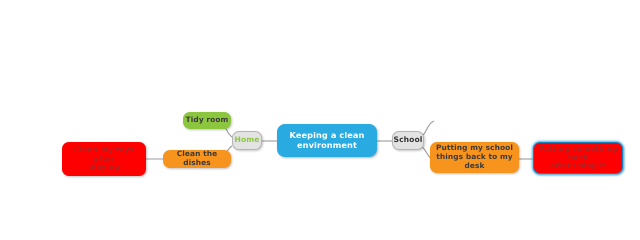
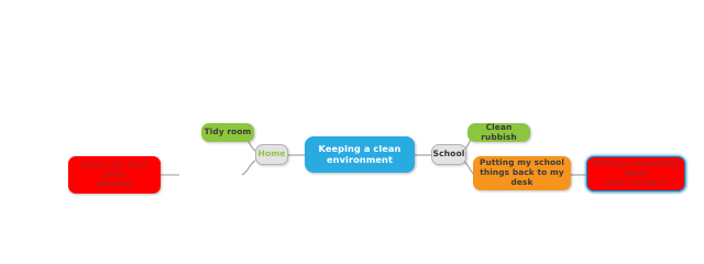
  Keeping a clean
  environment
  Home
  School
  Tidy room
- Clean the dishes
  Clean my toys after
  playing
+ Clean rubbish
  Putting my school
  things back to my desk
  Putting something back
  after using it
